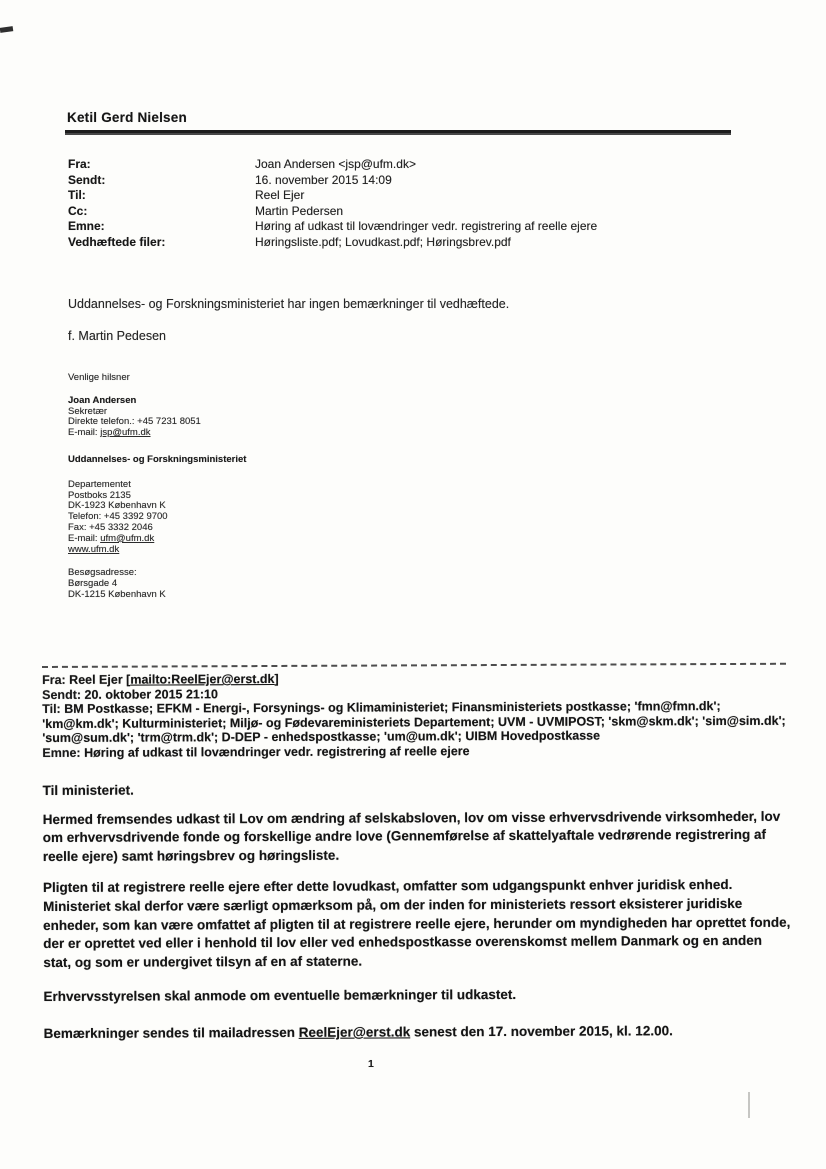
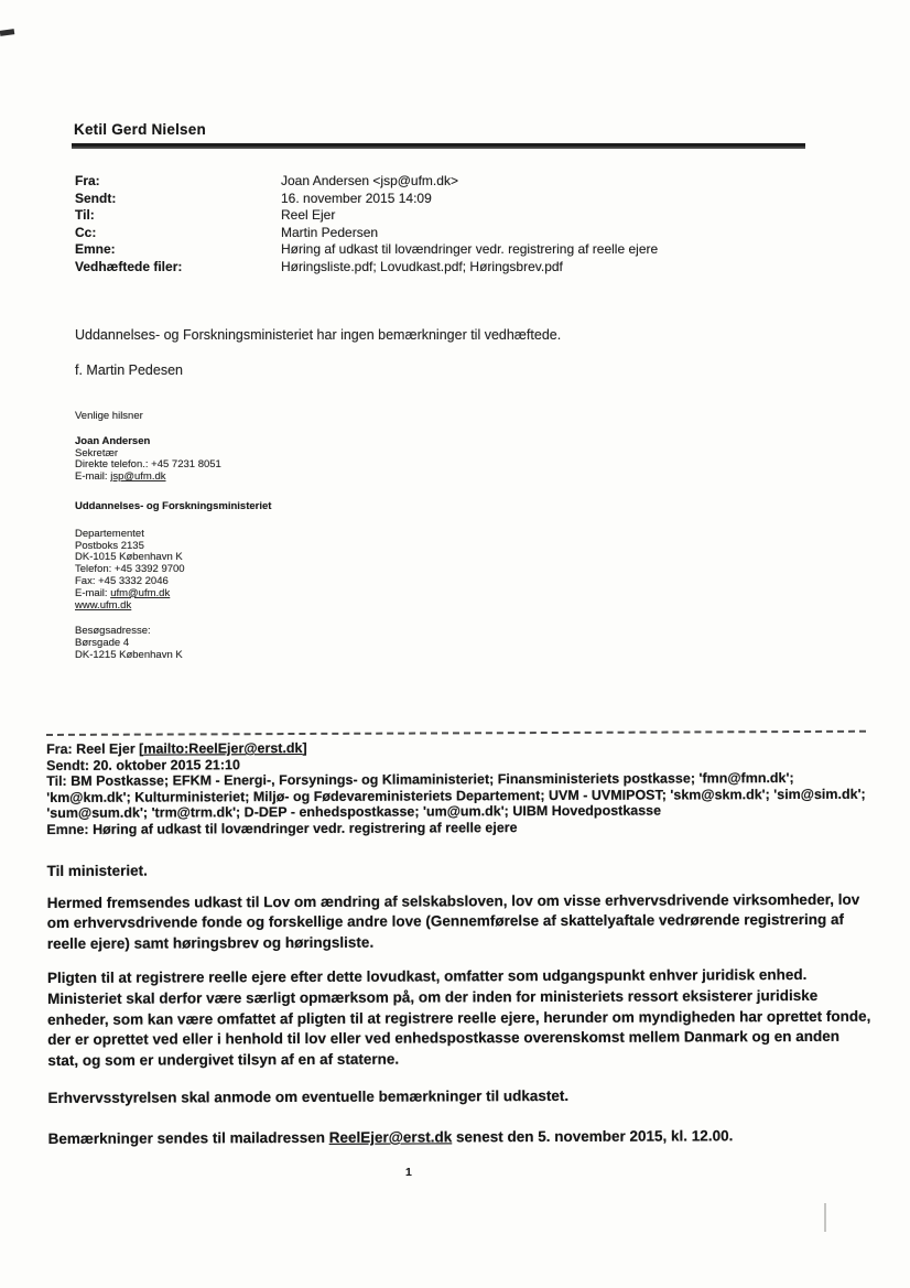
  Ketil Gerd Nielsen
  Fra:
  Joan Andersen <jsp@ufm.dk>
  Sendt:
  16. november 2015 14:09
  Til:
  Reel Ejer
  Cc:
  Martin Pedersen
  Emne:
  Høring af udkast til lovændringer vedr. registrering af reelle ejere
  Vedhæftede filer:
  Høringsliste.pdf; Lovudkast.pdf; Høringsbrev.pdf
  Uddannelses- og Forskningsministeriet har ingen bemærkninger til vedhæftede.
  f. Martin Pedesen
  Venlige hilsner
  Joan Andersen
  Sekretær
  Direkte telefon.: +45 7231 8051
  E-mail: jsp@ufm.dk
  Uddannelses- og Forskningsministeriet
  Departementet
  Postboks 2135
- DK-1923 København K
+ DK-1015 København K
  Telefon: +45 3392 9700
  Fax: +45 3332 2046
  E-mail: ufm@ufm.dk
  www.ufm.dk
  Besøgsadresse:
  Børsgade 4
  DK-1215 København K
  Fra: Reel Ejer [mailto:ReelEjer@erst.dk]
  Sendt: 20. oktober 2015 21:10
  Til: BM Postkasse; EFKM - Energi-, Forsynings- og Klimaministeriet; Finansministeriets postkasse; 'fmn@fmn.dk'; 'km@km.dk'; Kulturministeriet; Miljø- og Fødevareministeriets Departement; UVM - UVMIPOST; 'skm@skm.dk'; 'sim@sim.dk'; 'sum@sum.dk'; 'trm@trm.dk'; D-DEP - enhedspostkasse; 'um@um.dk'; UIBM Hovedpostkasse
  Emne: Høring af udkast til lovændringer vedr. registrering af reelle ejere
  Til ministeriet.
  Hermed fremsendes udkast til Lov om ændring af selskabsloven, lov om visse erhvervsdrivende virksomheder, lov om erhvervsdrivende fonde og forskellige andre love (Gennemførelse af skattelyaftale vedrørende registrering af reelle ejere) samt høringsbrev og høringsliste.
  Pligten til at registrere reelle ejere efter dette lovudkast, omfatter som udgangspunkt enhver juridisk enhed. Ministeriet skal derfor være særligt opmærksom på, om der inden for ministeriets ressort eksisterer juridiske enheder, som kan være omfattet af pligten til at registrere reelle ejere, herunder om myndigheden har oprettet fonde, der er oprettet ved eller i henhold til lov eller ved enhedspostkasse overenskomst mellem Danmark og en anden stat, og som er undergivet tilsyn af en af staterne.
  Erhvervsstyrelsen skal anmode om eventuelle bemærkninger til udkastet.
- Bemærkninger sendes til mailadressen ReelEjer@erst.dk senest den 17. november 2015, kl. 12.00.
+ Bemærkninger sendes til mailadressen ReelEjer@erst.dk senest den 5. november 2015, kl. 12.00.
  1
